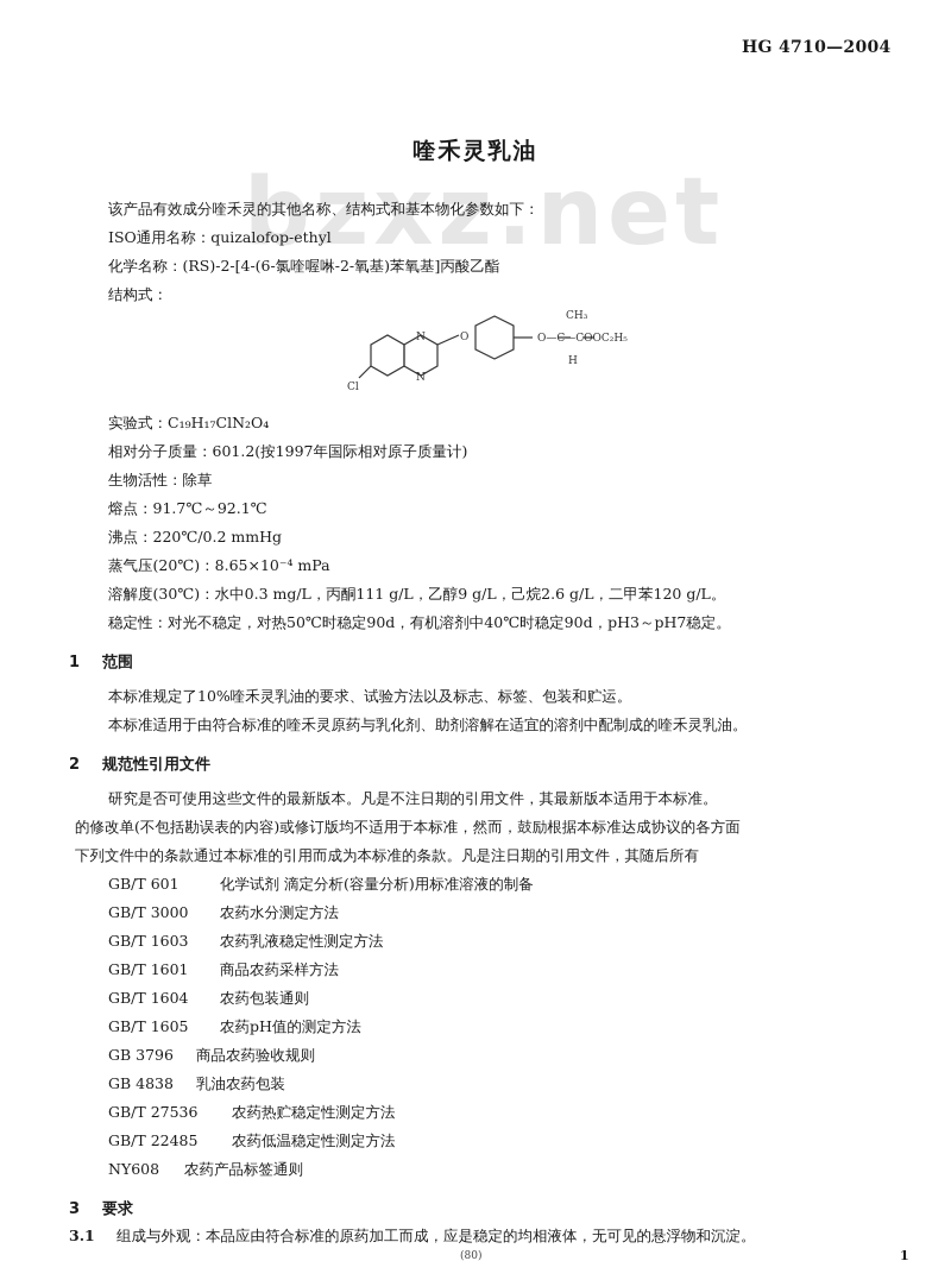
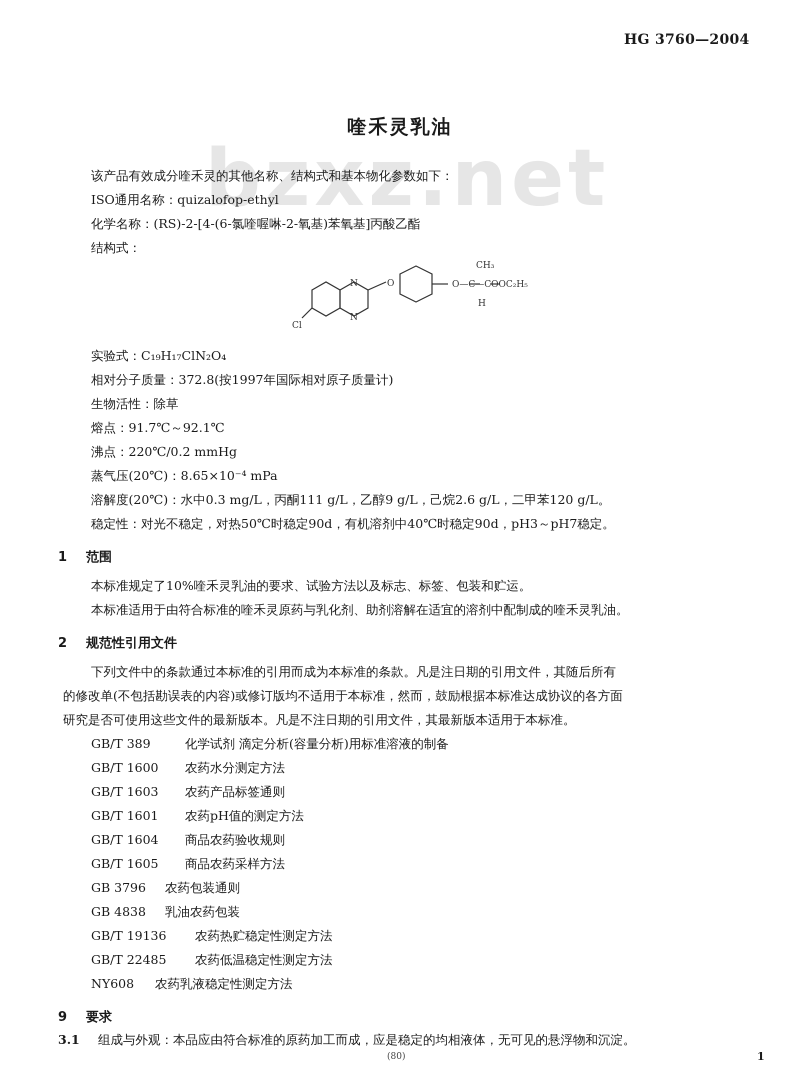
- HG 4710—2004
+ HG 3760—2004
  bzxz.net
  喹禾灵乳油
  该产品有效成分喹禾灵的其他名称、结构式和基本物化参数如下：
  ISO通用名称：quizalofop-ethyl
  化学名称：(RS)-2-[4-(6-氯喹喔啉-2-氧基)苯氧基]丙酸乙酯
  结构式：
  N
  N
  O
  Cl
  CH₃
  O—C—COOC₂H₅
  H
  实验式：C₁₉H₁₇ClN₂O₄
- 相对分子质量：601.2(按1997年国际相对原子质量计)
+ 相对分子质量：372.8(按1997年国际相对原子质量计)
  生物活性：除草
  熔点：91.7℃～92.1℃
  沸点：220℃/0.2 mmHg
  蒸气压(20℃)：8.65×10⁻⁴ mPa
- 溶解度(30℃)：水中0.3 mg/L，丙酮111 g/L，乙醇9 g/L，己烷2.6 g/L，二甲苯120 g/L。
+ 溶解度(20℃)：水中0.3 mg/L，丙酮111 g/L，乙醇9 g/L，己烷2.6 g/L，二甲苯120 g/L。
  稳定性：对光不稳定，对热50℃时稳定90d，有机溶剂中40℃时稳定90d，pH3～pH7稳定。
  1 范围
  本标准规定了10%喹禾灵乳油的要求、试验方法以及标志、标签、包装和贮运。
  本标准适用于由符合标准的喹禾灵原药与乳化剂、助剂溶解在适宜的溶剂中配制成的喹禾灵乳油。
  2 规范性引用文件
- 研究是否可使用这些文件的最新版本。凡是不注日期的引用文件，其最新版本适用于本标准。
+ 下列文件中的条款通过本标准的引用而成为本标准的条款。凡是注日期的引用文件，其随后所有
  的修改单(不包括勘误表的内容)或修订版均不适用于本标准，然而，鼓励根据本标准达成协议的各方面
- 下列文件中的条款通过本标准的引用而成为本标准的条款。凡是注日期的引用文件，其随后所有
+ 研究是否可使用这些文件的最新版本。凡是不注日期的引用文件，其最新版本适用于本标准。
- GB/T 601 化学试剂 滴定分析(容量分析)用标准溶液的制备
+ GB/T 389 化学试剂 滴定分析(容量分析)用标准溶液的制备
- GB/T 3000 农药水分测定方法
+ GB/T 1600 农药水分测定方法
- GB/T 1603 农药乳液稳定性测定方法
+ GB/T 1603 农药产品标签通则
- GB/T 1601 商品农药采样方法
+ GB/T 1601 农药pH值的测定方法
- GB/T 1604 农药包装通则
+ GB/T 1604 商品农药验收规则
- GB/T 1605 农药pH值的测定方法
+ GB/T 1605 商品农药采样方法
- GB 3796 商品农药验收规则
+ GB 3796 农药包装通则
  GB 4838 乳油农药包装
- GB/T 27536 农药热贮稳定性测定方法
+ GB/T 19136 农药热贮稳定性测定方法
  GB/T 22485 农药低温稳定性测定方法
- NY608 农药产品标签通则
+ NY608 农药乳液稳定性测定方法
- 3 要求
+ 9 要求
  3.1 组成与外观：本品应由符合标准的原药加工而成，应是稳定的均相液体，无可见的悬浮物和沉淀。
  (80)
  1
